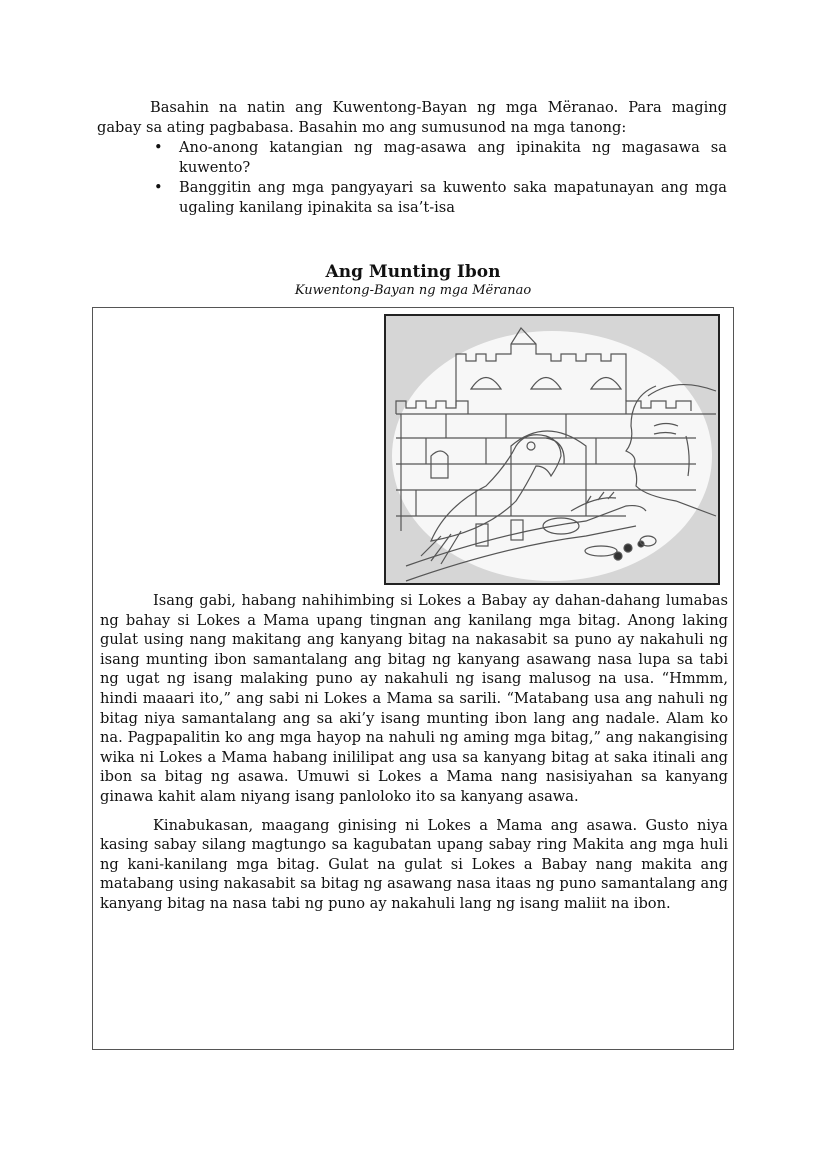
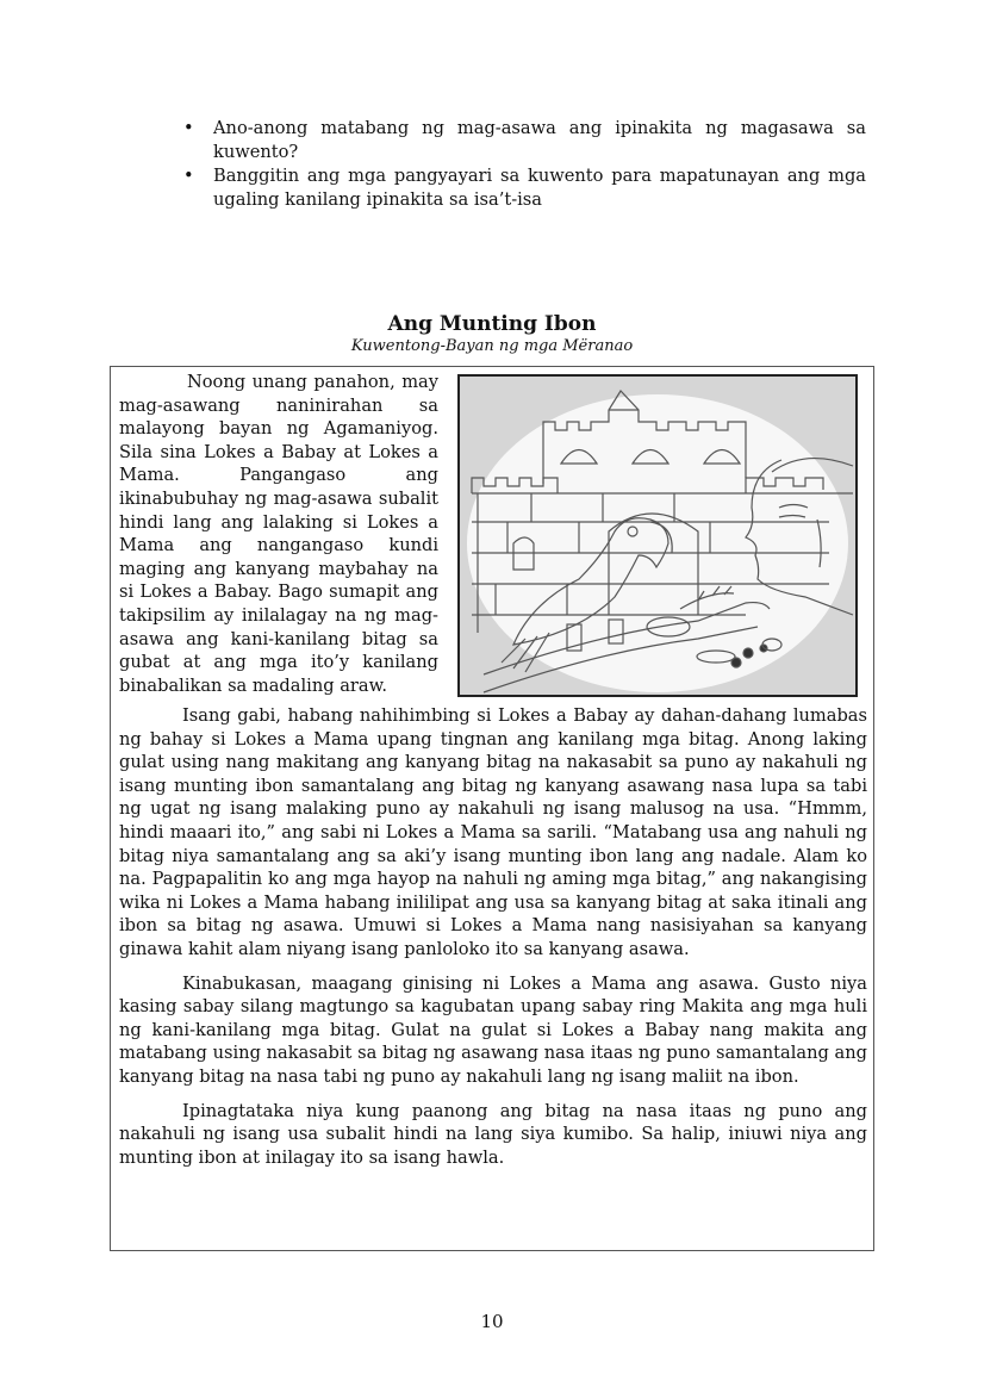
- Basahin na natin ang Kuwentong-Bayan ng mga Mëranao. Para maging gabay sa ating pagbabasa. Basahin mo ang sumusunod na mga tanong:
  •
- Ano-anong katangian ng mag-asawa ang ipinakita ng magasawa sa kuwento?
+ Ano-anong matabang ng mag-asawa ang ipinakita ng magasawa sa kuwento?
  •
- Banggitin ang mga pangyayari sa kuwento saka mapatunayan ang mga ugaling kanilang ipinakita sa isa’t-isa
+ Banggitin ang mga pangyayari sa kuwento para mapatunayan ang mga ugaling kanilang ipinakita sa isa’t-isa
  Ang Munting Ibon
  Kuwentong-Bayan ng mga Mëranao
+ Noong unang panahon, may mag-asawang naninirahan sa malayong bayan ng Agamaniyog. Sila sina Lokes a Babay at Lokes a Mama. Pangangaso ang ikinabubuhay ng mag-asawa subalit hindi lang ang lalaking si Lokes a Mama ang nangangaso kundi maging ang kanyang maybahay na si Lokes a Babay. Bago sumapit ang takipsilim ay inilalagay na ng mag-asawa ang kani-kanilang bitag sa gubat at ang mga ito’y kanilang binabalikan sa madaling araw.
  Isang gabi, habang nahihimbing si Lokes a Babay ay dahan-dahang lumabas ng bahay si Lokes a Mama upang tingnan ang kanilang mga bitag. Anong laking gulat using nang makitang ang kanyang bitag na nakasabit sa puno ay nakahuli ng isang munting ibon samantalang ang bitag ng kanyang asawang nasa lupa sa tabi ng ugat ng isang malaking puno ay nakahuli ng isang malusog na usa. “Hmmm, hindi maaari ito,” ang sabi ni Lokes a Mama sa sarili. “Matabang usa ang nahuli ng bitag niya samantalang ang sa aki’y isang munting ibon lang ang nadale. Alam ko na. Pagpapalitin ko ang mga hayop na nahuli ng aming mga bitag,” ang nakangising wika ni Lokes a Mama habang inililipat ang usa sa kanyang bitag at saka itinali ang ibon sa bitag ng asawa. Umuwi si Lokes a Mama nang nasisiyahan sa kanyang ginawa kahit alam niyang isang panloloko ito sa kanyang asawa.
  Kinabukasan, maagang ginising ni Lokes a Mama ang asawa. Gusto niya kasing sabay silang magtungo sa kagubatan upang sabay ring Makita ang mga huli ng kani-kanilang mga bitag. Gulat na gulat si Lokes a Babay nang makita ang matabang using nakasabit sa bitag ng asawang nasa itaas ng puno samantalang ang kanyang bitag na nasa tabi ng puno ay nakahuli lang ng isang maliit na ibon.
+ Ipinagtataka niya kung paanong ang bitag na nasa itaas ng puno ang nakahuli ng isang usa subalit hindi na lang siya kumibo. Sa halip, iniuwi niya ang munting ibon at inilagay ito sa isang hawla.
+ 10
